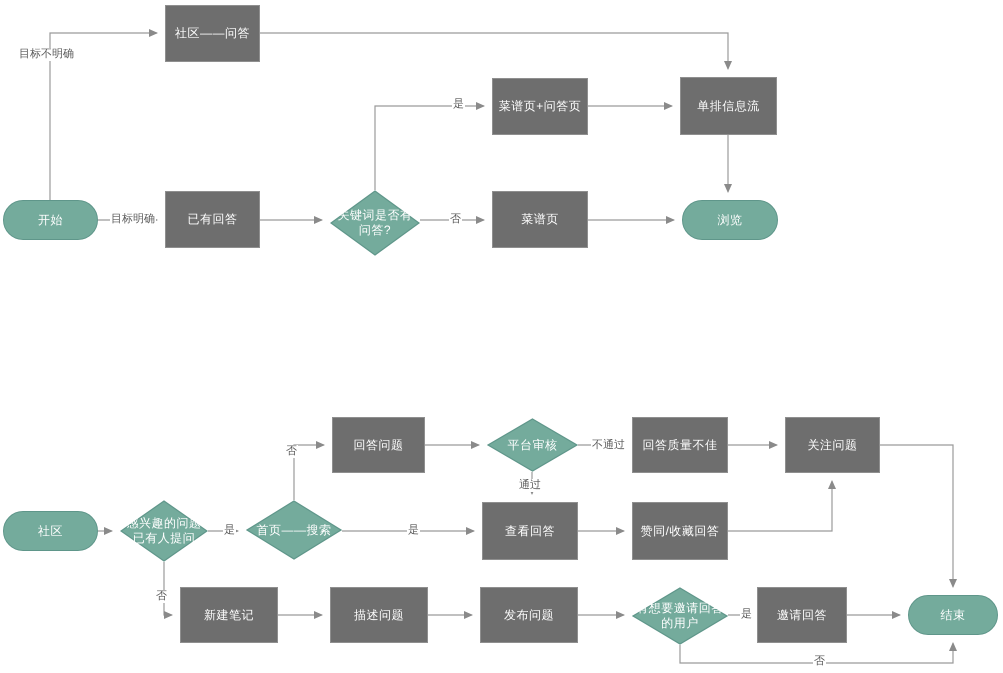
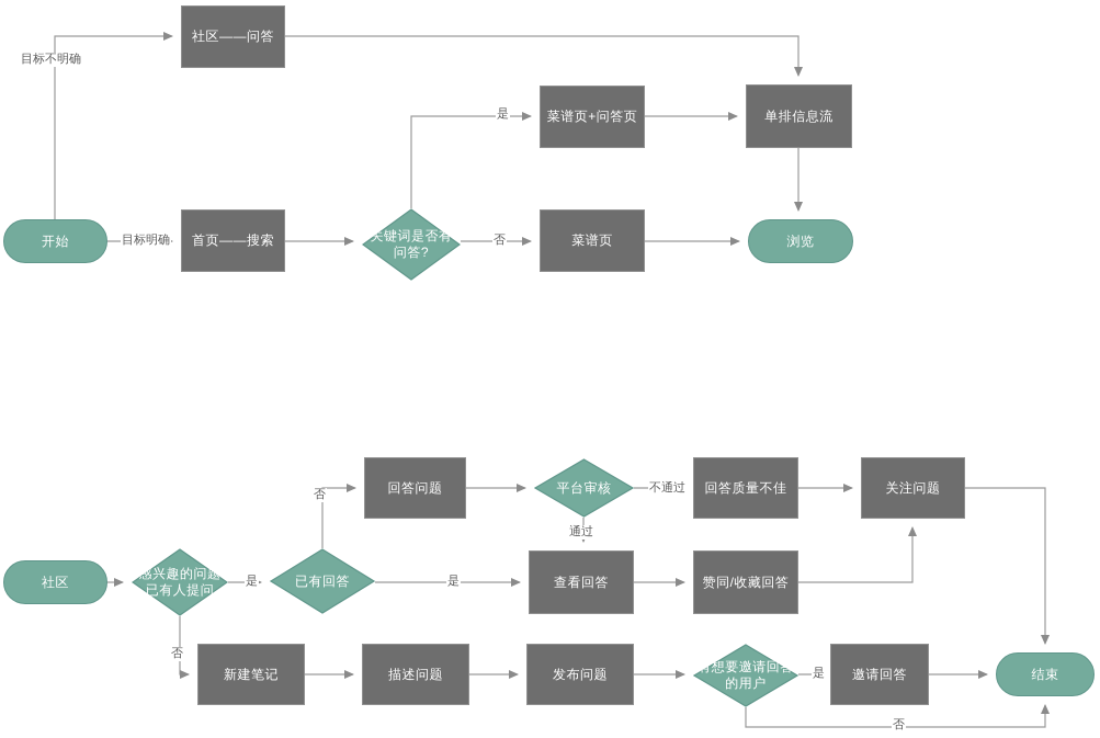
  开始
  社区——问答
- 已有回答
+ 首页——搜索
  关键词是否有问答?
  菜谱页+问答页
  单排信息流
  菜谱页
  浏览
  社区
  感兴趣的问题已有人提问
  回答问题
- 首页——搜索
+ 已有回答
  平台审核
  回答质量不佳
  关注问题
  查看回答
  赞同/收藏回答
  新建笔记
  描述问题
  发布问题
  有想要邀请回答的用户
  邀请回答
  结束
  目标不明确
  目标明确
  是
  否
  是
  否
  否
  是
  不通过
  通过
  是
  否
